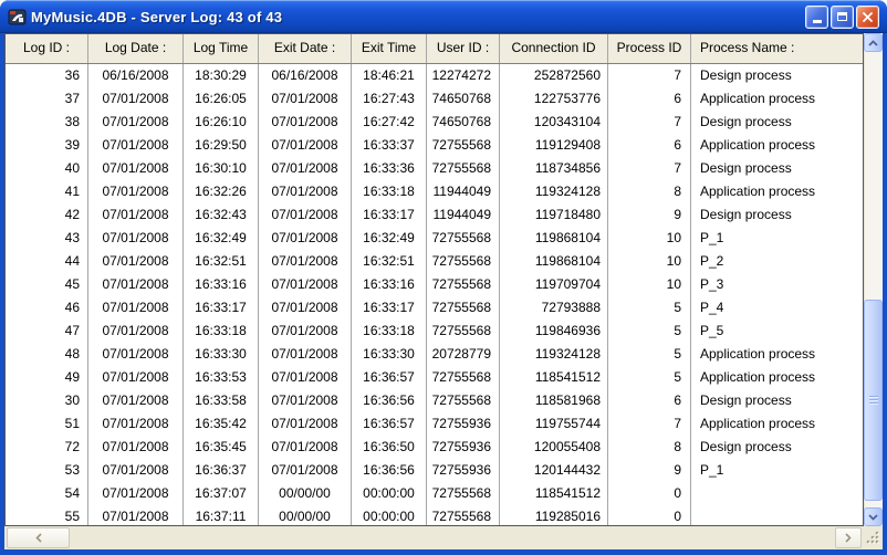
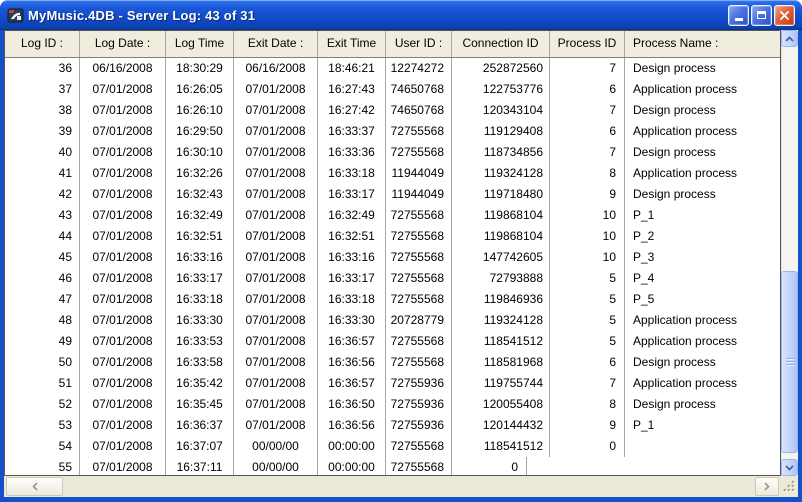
- MyMusic.4DB - Server Log: 43 of 43
+ MyMusic.4DB - Server Log: 43 of 31
  Log ID :
  Log Date :
  Log Time
  Exit Date :
  Exit Time
  User ID :
  Connection ID
  Process ID
  Process Name :
  36
  06/16/2008
  18:30:29
  06/16/2008
  18:46:21
  12274272
  252872560
  7
  Design process
  37
  07/01/2008
  16:26:05
  07/01/2008
  16:27:43
  74650768
  122753776
  6
  Application process
  38
  07/01/2008
  16:26:10
  07/01/2008
  16:27:42
  74650768
  120343104
  7
  Design process
  39
  07/01/2008
  16:29:50
  07/01/2008
  16:33:37
  72755568
  119129408
  6
  Application process
  40
  07/01/2008
  16:30:10
  07/01/2008
  16:33:36
  72755568
  118734856
  7
  Design process
  41
  07/01/2008
  16:32:26
  07/01/2008
  16:33:18
  11944049
  119324128
  8
  Application process
  42
  07/01/2008
  16:32:43
  07/01/2008
  16:33:17
  11944049
  119718480
  9
  Design process
  43
  07/01/2008
  16:32:49
  07/01/2008
  16:32:49
  72755568
  119868104
  10
  P_1
  44
  07/01/2008
  16:32:51
  07/01/2008
  16:32:51
  72755568
  119868104
  10
  P_2
  45
  07/01/2008
  16:33:16
  07/01/2008
  16:33:16
  72755568
- 119709704
+ 147742605
  10
  P_3
  46
  07/01/2008
  16:33:17
  07/01/2008
  16:33:17
  72755568
  72793888
  5
  P_4
  47
  07/01/2008
  16:33:18
  07/01/2008
  16:33:18
  72755568
  119846936
  5
  P_5
  48
  07/01/2008
  16:33:30
  07/01/2008
  16:33:30
  20728779
  119324128
  5
  Application process
  49
  07/01/2008
  16:33:53
  07/01/2008
  16:36:57
  72755568
  118541512
  5
  Application process
- 30
+ 50
  07/01/2008
  16:33:58
  07/01/2008
  16:36:56
  72755568
  118581968
  6
  Design process
  51
  07/01/2008
  16:35:42
  07/01/2008
  16:36:57
  72755936
  119755744
  7
  Application process
- 72
+ 52
  07/01/2008
  16:35:45
  07/01/2008
  16:36:50
  72755936
  120055408
  8
  Design process
  53
  07/01/2008
  16:36:37
  07/01/2008
  16:36:56
  72755936
  120144432
  9
  P_1
  54
  07/01/2008
  16:37:07
  00/00/00
  00:00:00
  72755568
  118541512
  0
  55
  07/01/2008
  16:37:11
  00/00/00
  00:00:00
  72755568
- 119285016
  0
